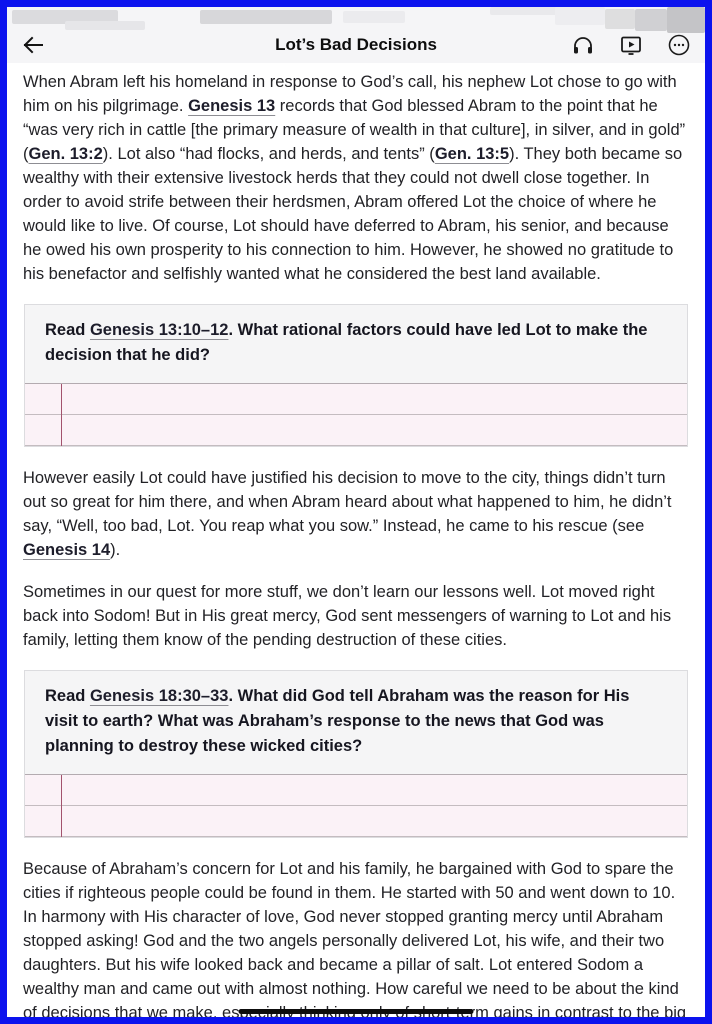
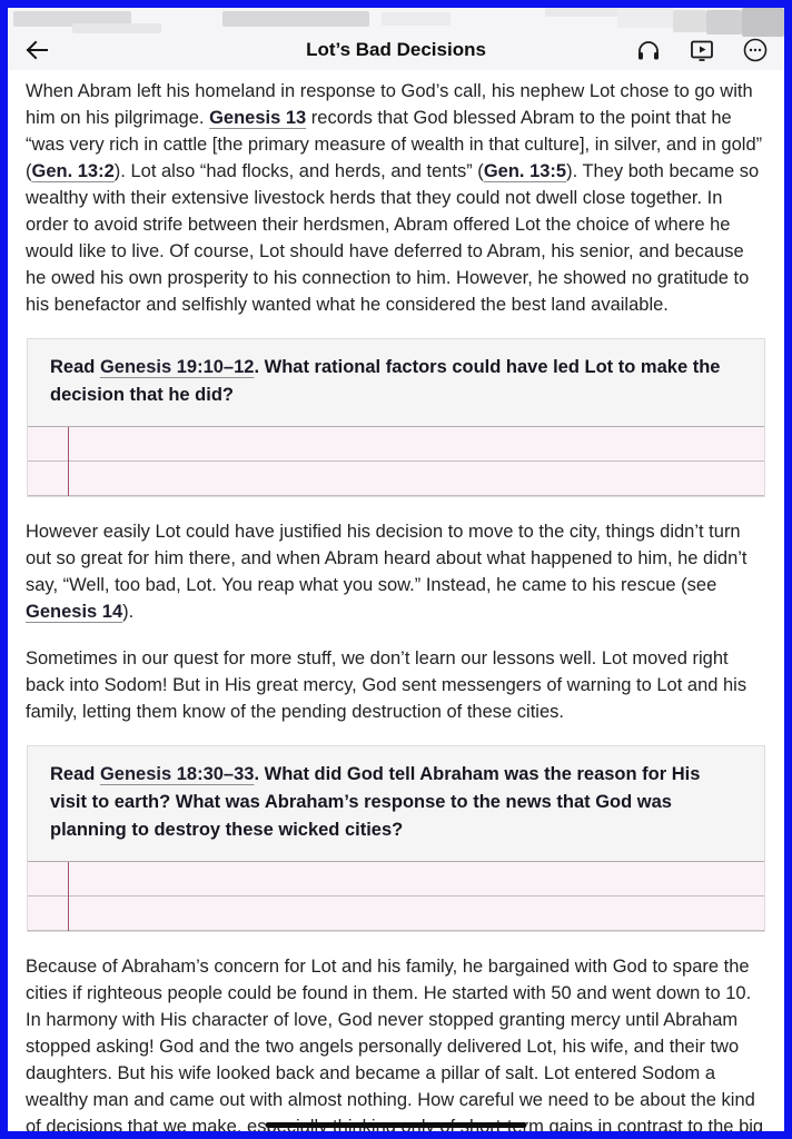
  Lot’s Bad Decisions
  When Abram left his homeland in response to God’s call, his nephew Lot chose to go with him on his pilgrimage. Genesis 13 records that God blessed Abram to the point that he “was very rich in cattle [the primary measure of wealth in that culture], in silver, and in gold” (Gen. 13:2). Lot also “had flocks, and herds, and tents” (Gen. 13:5). They both became so wealthy with their extensive livestock herds that they could not dwell close together. In order to avoid strife between their herdsmen, Abram offered Lot the choice of where he would like to live. Of course, Lot should have deferred to Abram, his senior, and because he owed his own prosperity to his connection to him. However, he showed no gratitude to his benefactor and selfishly wanted what he considered the best land available.
- Read Genesis 13:10–12. What rational factors could have led Lot to make the decision that he did?
+ Read Genesis 19:10–12. What rational factors could have led Lot to make the decision that he did?
  However easily Lot could have justified his decision to move to the city, things didn’t turn out so great for him there, and when Abram heard about what happened to him, he didn’t say, “Well, too bad, Lot. You reap what you sow.” Instead, he came to his rescue (see Genesis 14).
  Sometimes in our quest for more stuff, we don’t learn our lessons well. Lot moved right back into Sodom! But in His great mercy, God sent messengers of warning to Lot and his family, letting them know of the pending destruction of these cities.
  Read Genesis 18:30–33. What did God tell Abraham was the reason for His visit to earth? What was Abraham’s response to the news that God was planning to destroy these wicked cities?
  Because of Abraham’s concern for Lot and his family, he bargained with God to spare the cities if righteous people could be found in them. He started with 50 and went down to 10. In harmony with His character of love, God never stopped granting mercy until Abraham stopped asking! God and the two angels personally delivered Lot, his wife, and their two daughters. But his wife looked back and became a pillar of salt. Lot entered Sodom a wealthy man and came out with almost nothing. How careful we need to be about the kind of decisions that we make, esm gains in contrast to the big
